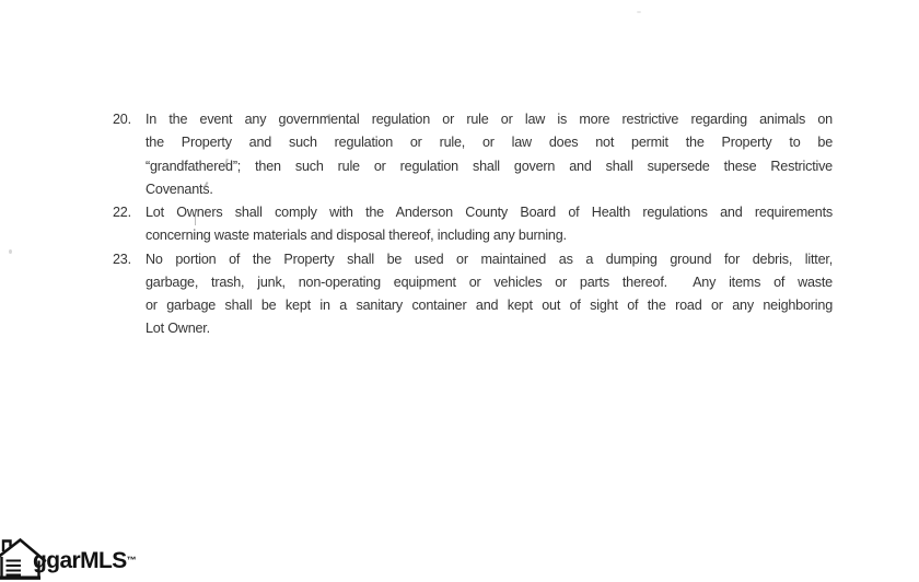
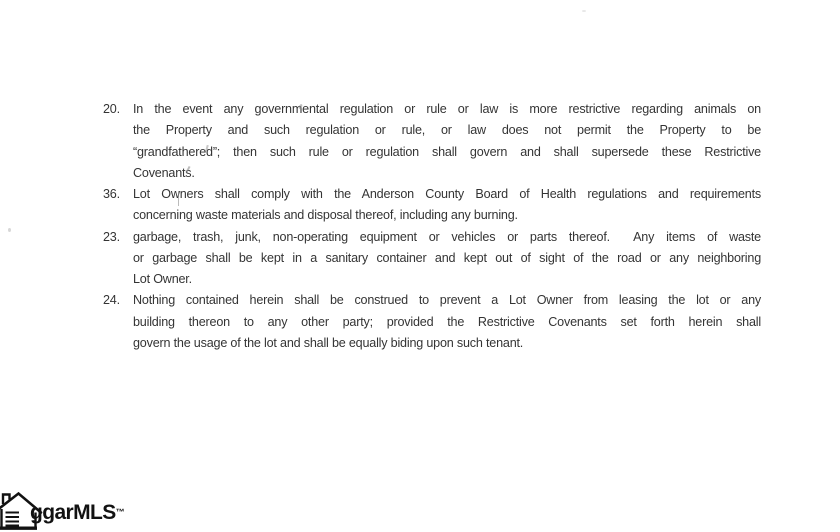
  20.
  In the event any governmental regulation or rule or law is more restrictive regarding animals on
  the Property and such regulation or rule, or law does not permit the Property to be
  “grandfathered”; then such rule or regulation shall govern and shall supersede these Restrictive
  Covenants.
- 22.
+ 36.
  Lot Owners shall comply with the Anderson County Board of Health regulations and requirements
  concerning waste materials and disposal thereof, including any burning.
  23.
- No portion of the Property shall be used or maintained as a dumping ground for debris, litter,
  garbage, trash, junk, non-operating equipment or vehicles or parts thereof. Any items of waste
  or garbage shall be kept in a sanitary container and kept out of sight of the road or any neighboring
  Lot Owner.
+ 24.
+ Nothing contained herein shall be construed to prevent a Lot Owner from leasing the lot or any
+ building thereon to any other party; provided the Restrictive Covenants set forth herein shall
+ govern the usage of the lot and shall be equally biding upon such tenant.
  ggarMLS
  ™
